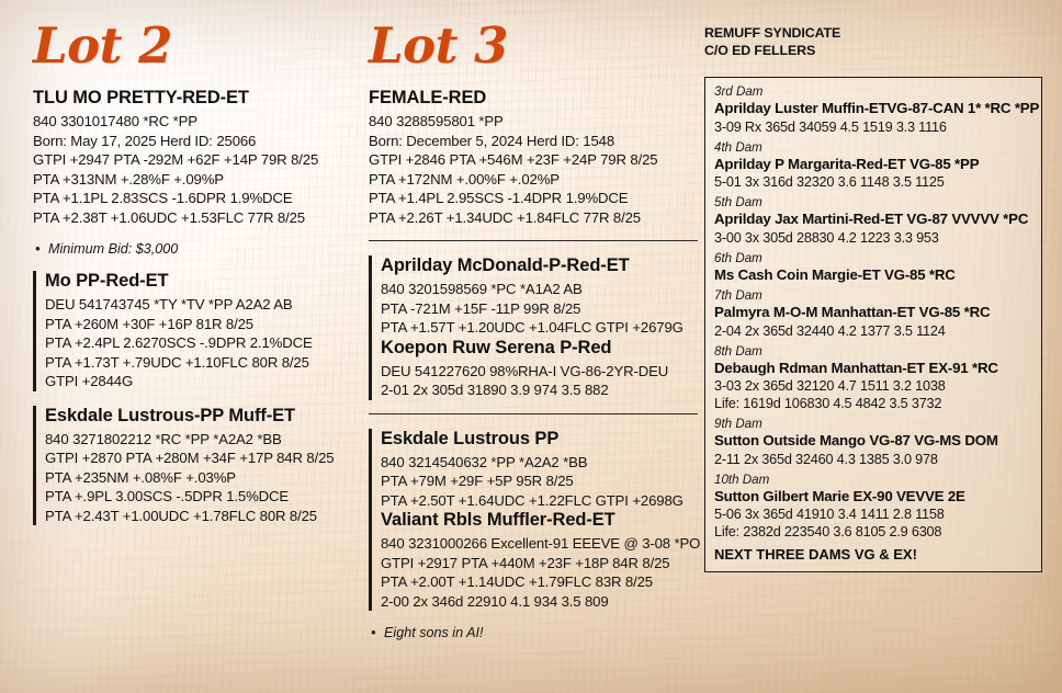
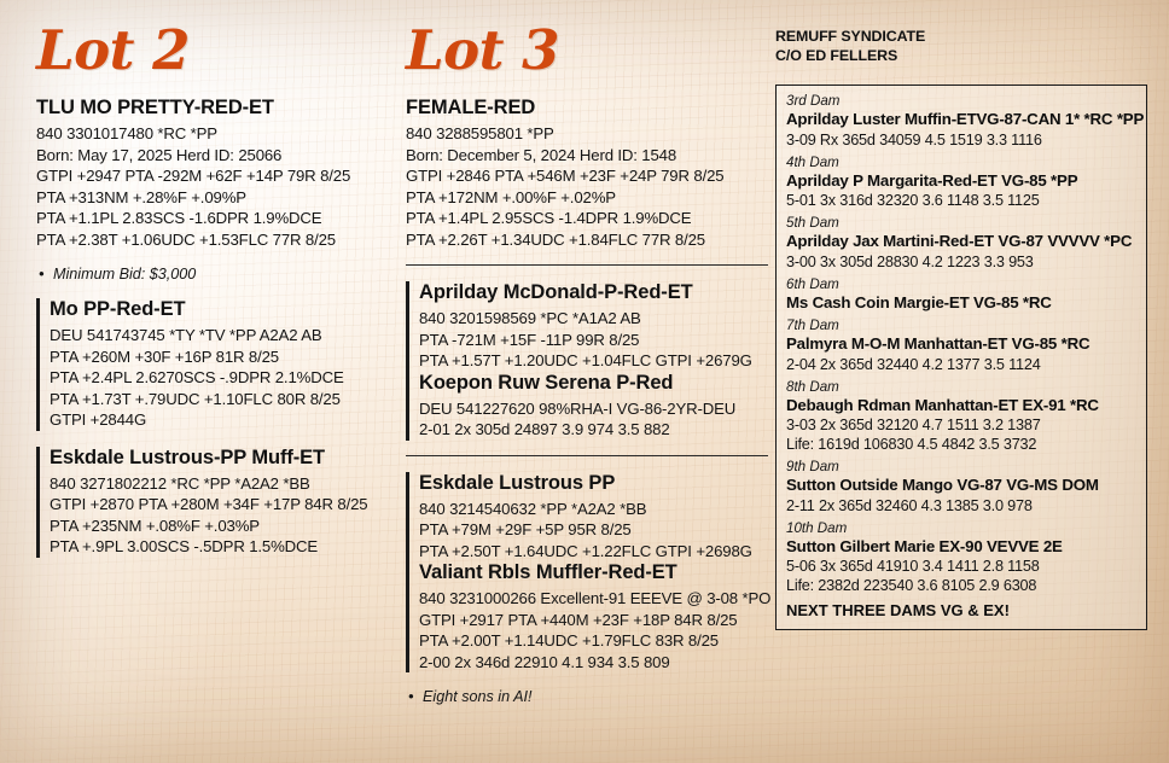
  Lot 2
  TLU MO PRETTY-RED-ET
  840 3301017480 *RC *PP
  Born: May 17, 2025 Herd ID: 25066
  GTPI +2947 PTA -292M +62F +14P 79R 8/25
  PTA +313NM +.28%F +.09%P
  PTA +1.1PL 2.83SCS -1.6DPR 1.9%DCE
  PTA +2.38T +1.06UDC +1.53FLC 77R 8/25
  Minimum Bid: $3,000
  Mo PP-Red-ET
  DEU 541743745 *TY *TV *PP A2A2 AB
  PTA +260M +30F +16P 81R 8/25
  PTA +2.4PL 2.6270SCS -.9DPR 2.1%DCE
  PTA +1.73T +.79UDC +1.10FLC 80R 8/25
  GTPI +2844G
  Eskdale Lustrous-PP Muff-ET
  840 3271802212 *RC *PP *A2A2 *BB
  GTPI +2870 PTA +280M +34F +17P 84R 8/25
  PTA +235NM +.08%F +.03%P
  PTA +.9PL 3.00SCS -.5DPR 1.5%DCE
- PTA +2.43T +1.00UDC +1.78FLC 80R 8/25
  Lot 3
  FEMALE-RED
  840 3288595801 *PP
  Born: December 5, 2024 Herd ID: 1548
  GTPI +2846 PTA +546M +23F +24P 79R 8/25
  PTA +172NM +.00%F +.02%P
  PTA +1.4PL 2.95SCS -1.4DPR 1.9%DCE
  PTA +2.26T +1.34UDC +1.84FLC 77R 8/25
  Aprilday McDonald-P-Red-ET
  840 3201598569 *PC *A1A2 AB
  PTA -721M +15F -11P 99R 8/25
  PTA +1.57T +1.20UDC +1.04FLC GTPI +2679G
  Koepon Ruw Serena P-Red
  DEU 541227620 98%RHA-I VG-86-2YR-DEU
- 2-01 2x 305d 31890 3.9 974 3.5 882
+ 2-01 2x 305d 24897 3.9 974 3.5 882
  Eskdale Lustrous PP
  840 3214540632 *PP *A2A2 *BB
  PTA +79M +29F +5P 95R 8/25
  PTA +2.50T +1.64UDC +1.22FLC GTPI +2698G
  Valiant Rbls Muffler-Red-ET
  840 3231000266 Excellent-91 EEEVE @ 3-08 *PO
  GTPI +2917 PTA +440M +23F +18P 84R 8/25
  PTA +2.00T +1.14UDC +1.79FLC 83R 8/25
  2-00 2x 346d 22910 4.1 934 3.5 809
  Eight sons in AI!
  REMUFF SYNDICATE
  C/O ED FELLERS
  3rd Dam
  Aprilday Luster Muffin-ETVG-87-CAN 1* *RC *PP
  3-09 Rx 365d 34059 4.5 1519 3.3 1116
  4th Dam
  Aprilday P Margarita-Red-ET VG-85 *PP
  5-01 3x 316d 32320 3.6 1148 3.5 1125
  5th Dam
  Aprilday Jax Martini-Red-ET VG-87 VVVVV *PC
  3-00 3x 305d 28830 4.2 1223 3.3 953
  6th Dam
  Ms Cash Coin Margie-ET VG-85 *RC
  7th Dam
  Palmyra M-O-M Manhattan-ET VG-85 *RC
  2-04 2x 365d 32440 4.2 1377 3.5 1124
  8th Dam
  Debaugh Rdman Manhattan-ET EX-91 *RC
- 3-03 2x 365d 32120 4.7 1511 3.2 1038
+ 3-03 2x 365d 32120 4.7 1511 3.2 1387
  Life: 1619d 106830 4.5 4842 3.5 3732
  9th Dam
  Sutton Outside Mango VG-87 VG-MS DOM
  2-11 2x 365d 32460 4.3 1385 3.0 978
  10th Dam
  Sutton Gilbert Marie EX-90 VEVVE 2E
  5-06 3x 365d 41910 3.4 1411 2.8 1158
  Life: 2382d 223540 3.6 8105 2.9 6308
  NEXT THREE DAMS VG & EX!
